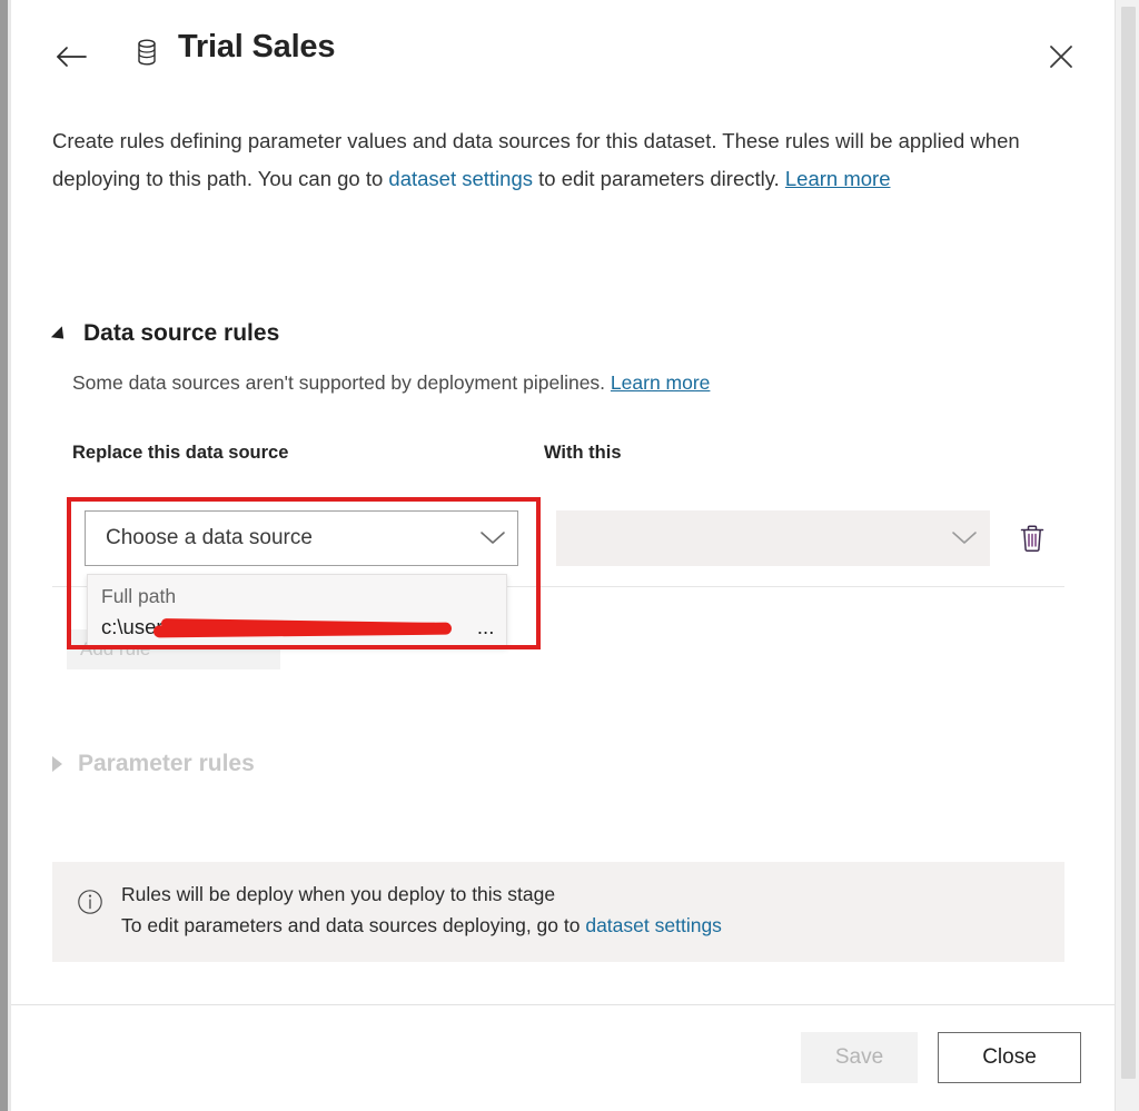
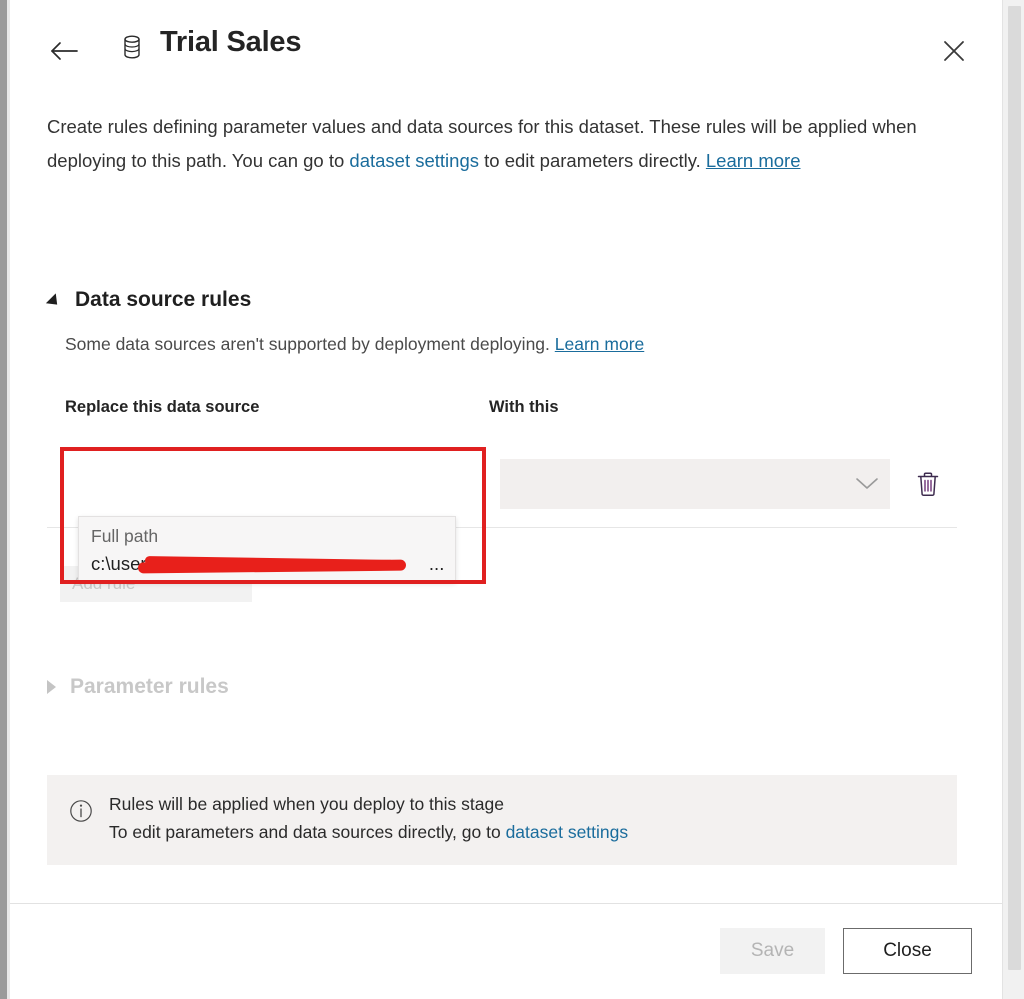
  Trial Sales
  Create rules defining parameter values and data sources for this dataset. These rules will be applied when deploying to this path. You can go to dataset settings to edit parameters directly. Learn more
  Data source rules
- Some data sources aren't supported by deployment pipelines. Learn more
+ Some data sources aren't supported by deployment deploying. Learn more
  Replace this data source
  With this
- Choose a data source
  Add rule
  Full path
  c:\use ...
  Parameter rules
- Rules will be deploy when you deploy to this stage
+ Rules will be applied when you deploy to this stage
- To edit parameters and data sources deploying, go to dataset settings
+ To edit parameters and data sources directly, go to dataset settings
  Save
  Close
